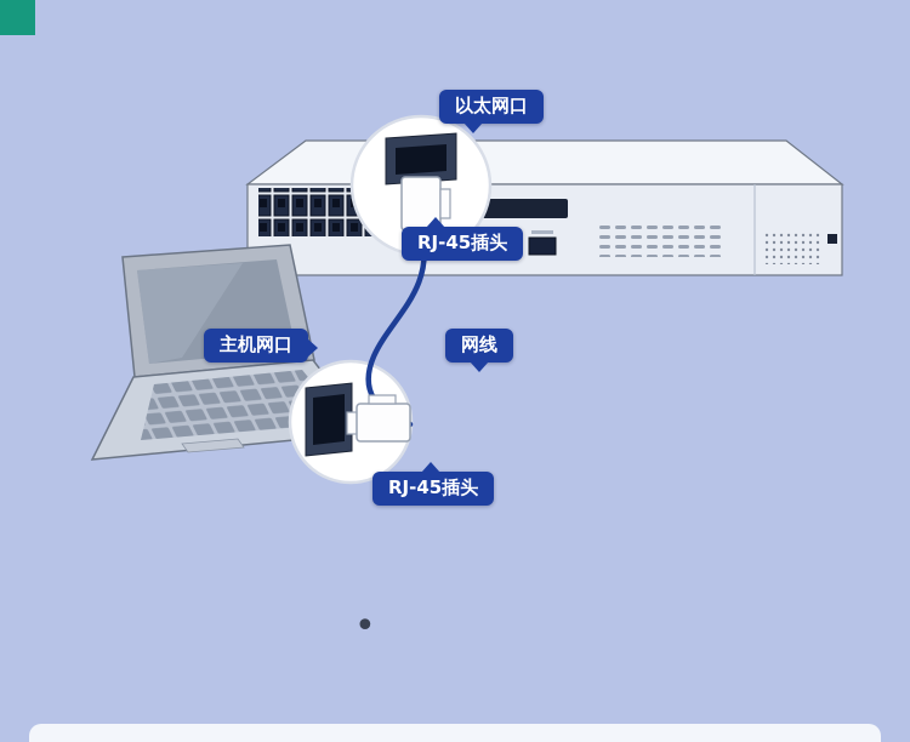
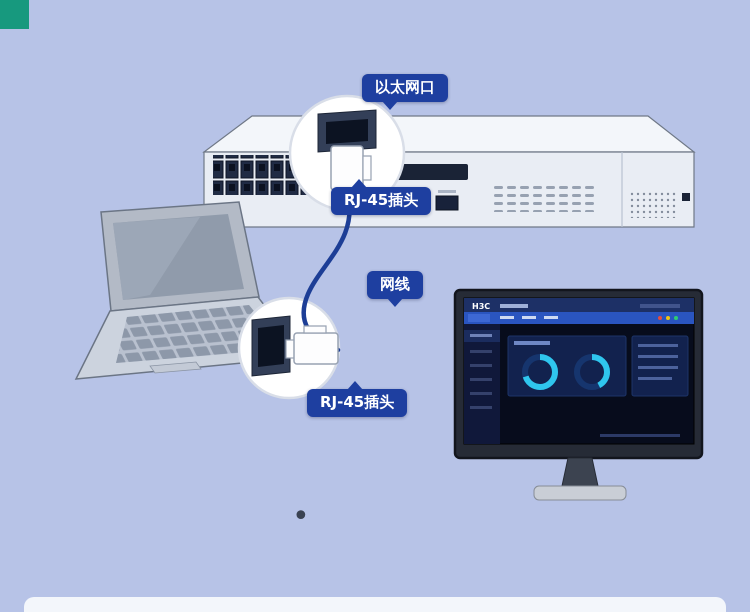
+ H3C
  以太网口
  RJ-45插头
- 主机网口
  网线
  RJ-45插头
  •
